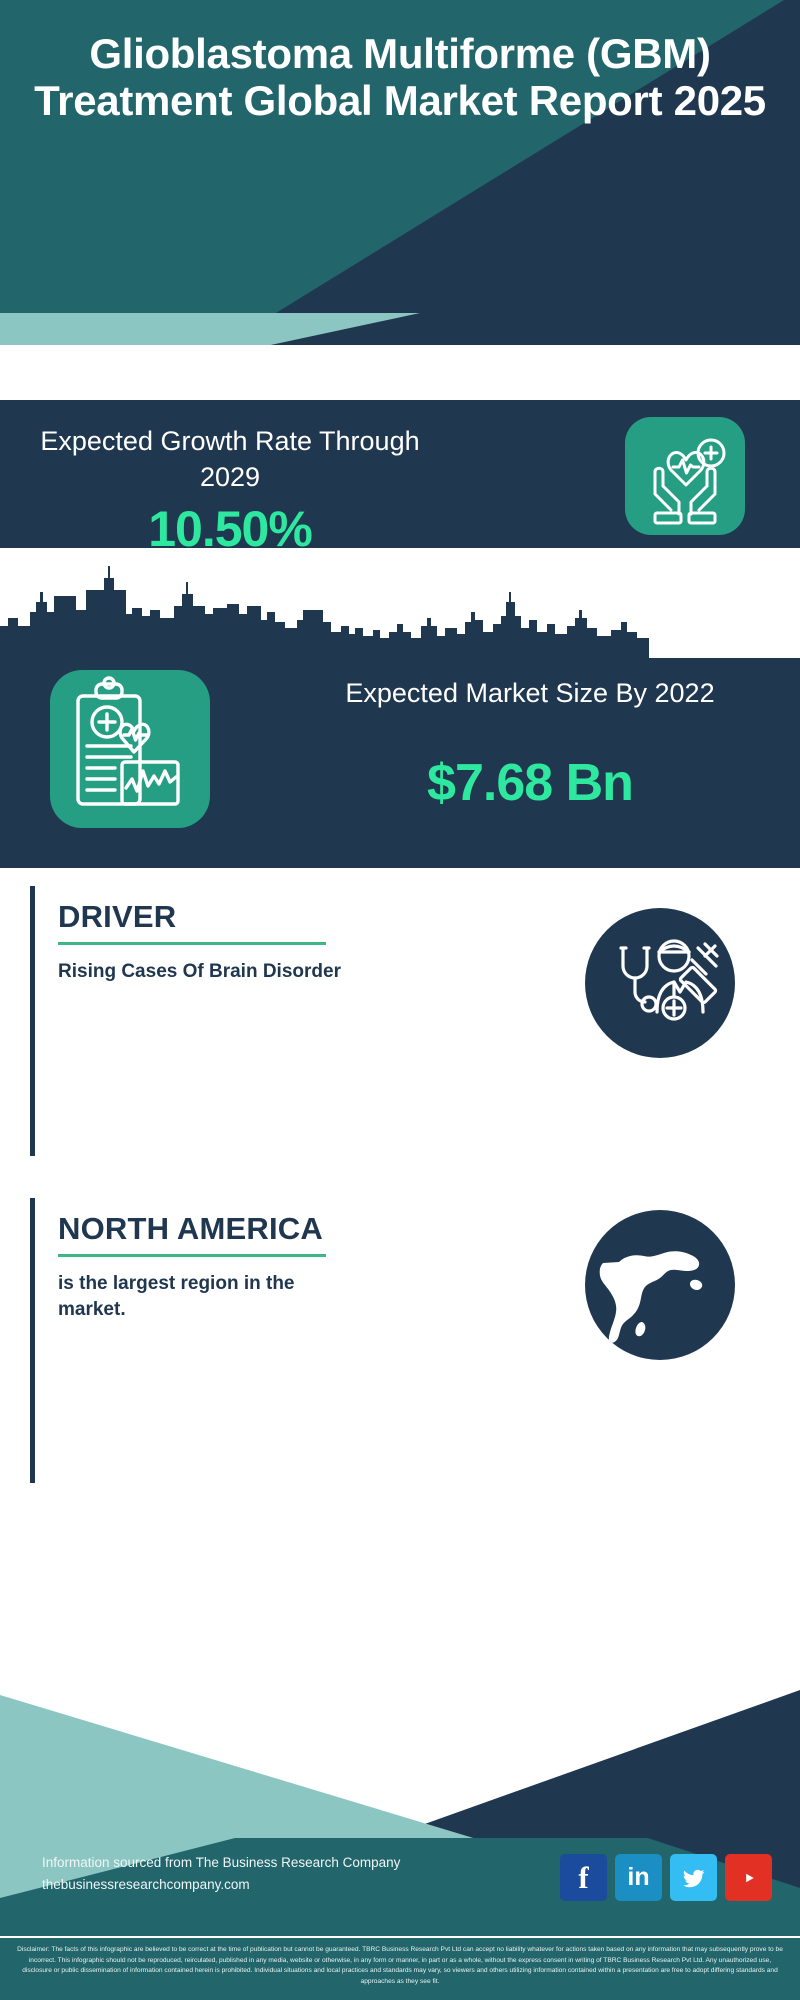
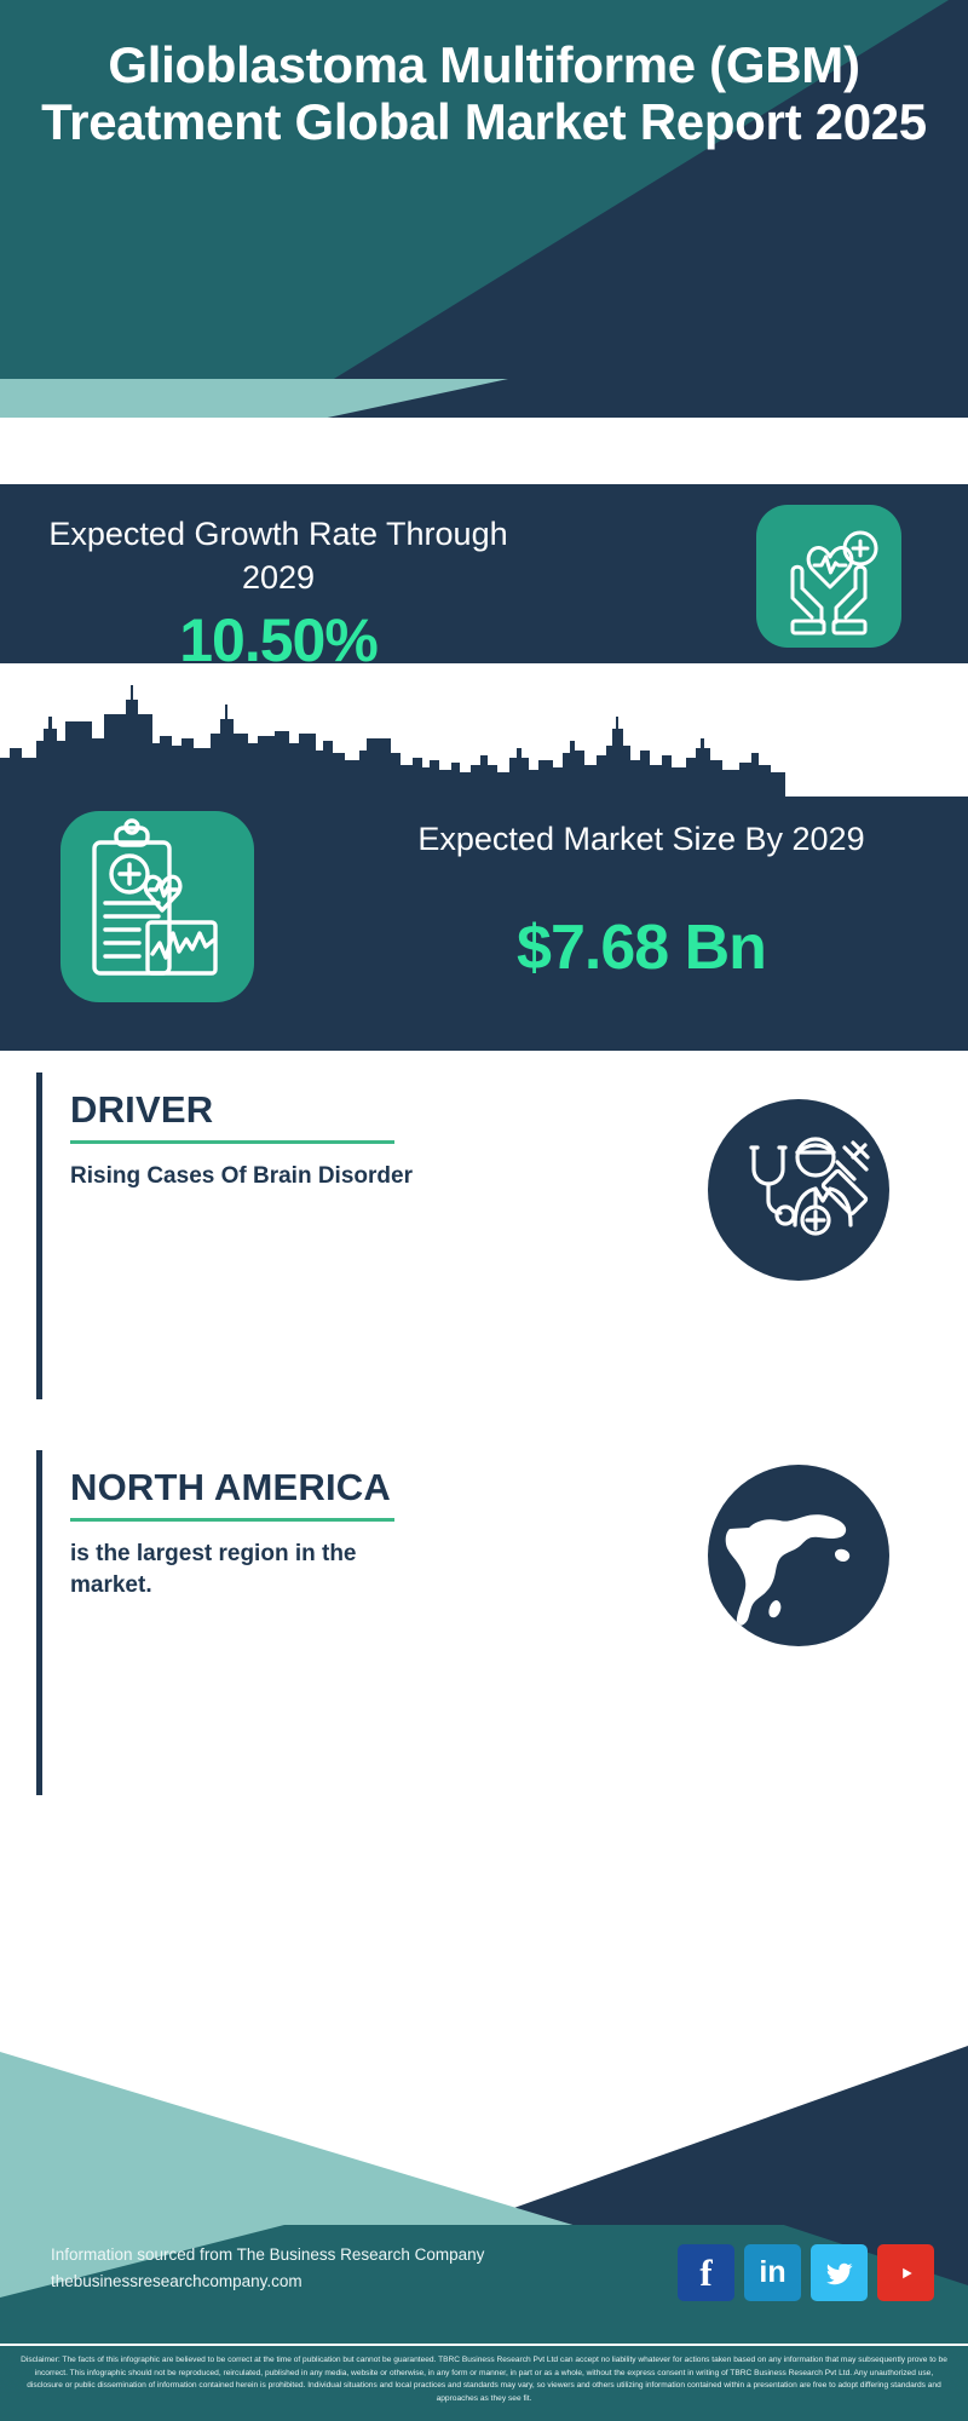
  Glioblastoma Multiforme (GBM) Treatment Global Market Report 2025
  Expected Growth Rate Through 2029
  10.50%
- Expected Market Size By 2022
+ Expected Market Size By 2029
  $7.68 Bn
  DRIVER
  Rising Cases Of Brain Disorder
  NORTH AMERICA
  is the largest region in the market.
  Information sourced from The Business Research Company
  thebusinessresearchcompany.com
  f
  in
